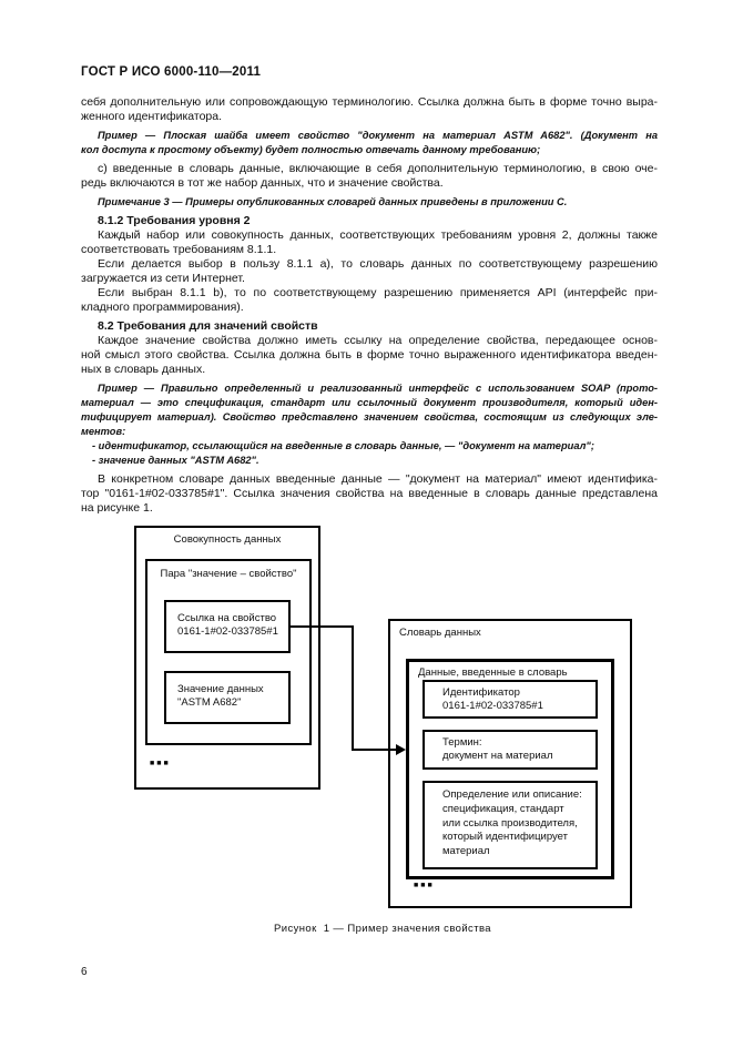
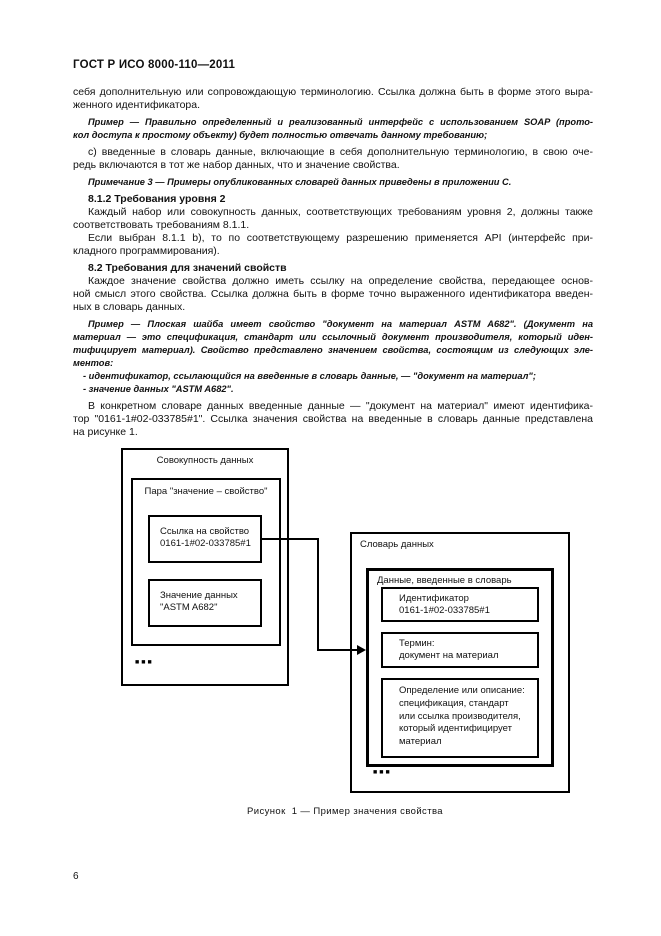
- ГОСТ Р ИСО 6000-110—2011
+ ГОСТ Р ИСО 8000-110—2011
- себя дополнительную или сопровождающую терминологию. Ссылка должна быть в форме точно выра-
+ себя дополнительную или сопровождающую терминологию. Ссылка должна быть в форме этого выра-
  женного идентификатора.
- Пример — Плоская шайба имеет свойство "документ на материал ASTM A682". (Документ на
+ Пример — Правильно определенный и реализованный интерфейс с использованием SOAP (прото-
  кол доступа к простому объекту) будет полностью отвечать данному требованию;
  с) введенные в словарь данные, включающие в себя дополнительную терминологию, в свою оче-
  редь включаются в тот же набор данных, что и значение свойства.
  Примечание 3 — Примеры опубликованных словарей данных приведены в приложении С.
  8.1.2 Требования уровня 2
  Каждый набор или совокупность данных, соответствующих требованиям уровня 2, должны также
  соответствовать требованиям 8.1.1.
- Если делается выбор в пользу 8.1.1 а), то словарь данных по соответствующему разрешению
- загружается из сети Интернет.
  Если выбран 8.1.1 b), то по соответствующему разрешению применяется API (интерфейс при-
  кладного программирования).
  8.2 Требования для значений свойств
  Каждое значение свойства должно иметь ссылку на определение свойства, передающее основ-
  ной смысл этого свойства. Ссылка должна быть в форме точно выраженного идентификатора введен-
  ных в словарь данных.
- Пример — Правильно определенный и реализованный интерфейс с использованием SOAP (прото-
+ Пример — Плоская шайба имеет свойство "документ на материал ASTM A682". (Документ на
  материал — это спецификация, стандарт или ссылочный документ производителя, который иден-
  тифицирует материал). Свойство представлено значением свойства, состоящим из следующих эле-
  ментов:
  - идентификатор, ссылающийся на введенные в словарь данные, — "документ на материал";
  - значение данных "ASTM A682".
  В конкретном словаре данных введенные данные — "документ на материал" имеют идентифика-
  тор "0161-1#02-033785#1". Ссылка значения свойства на введенные в словарь данные представлена
  на рисунке 1.
  Совокупность данных
  Пара "значение – свойство"
  Ссылка на свойство
  0161-1#02-033785#1
  Значение данных
  "ASTM A682"
  Словарь данных
  Данные, введенные в словарь
  Идентификатор
  0161-1#02-033785#1
  Термин:
  документ на материал
  Определение или описание:
  спецификация, стандарт
  или ссылка производителя,
  который идентифицирует
  материал
  Рисунок 1 — Пример значения свойства
  6
